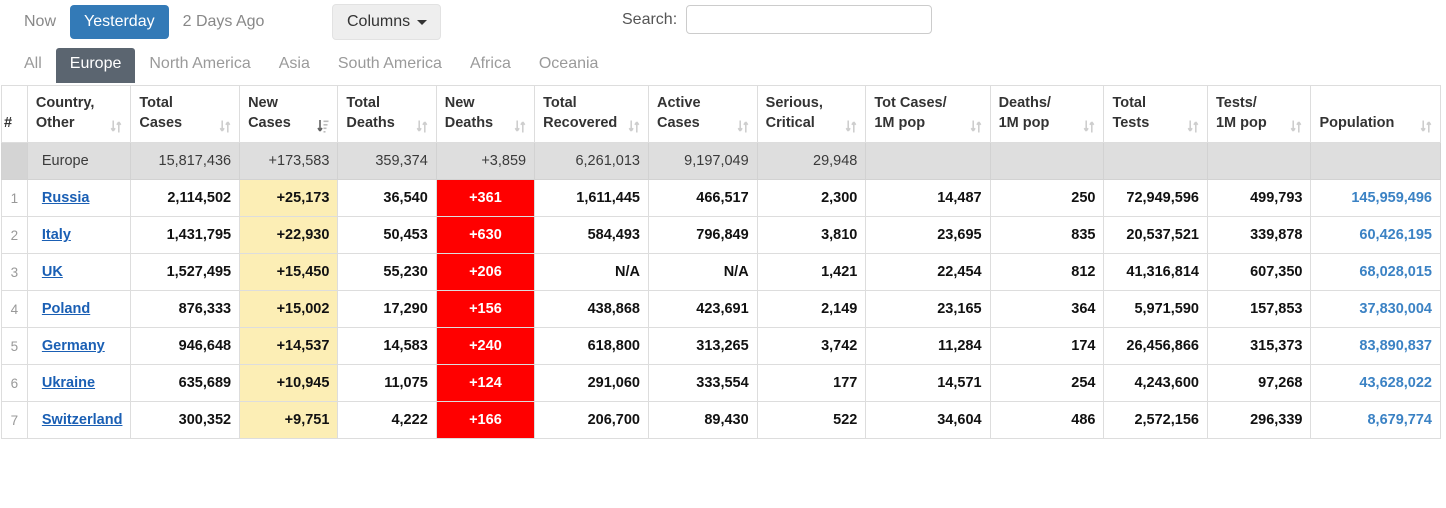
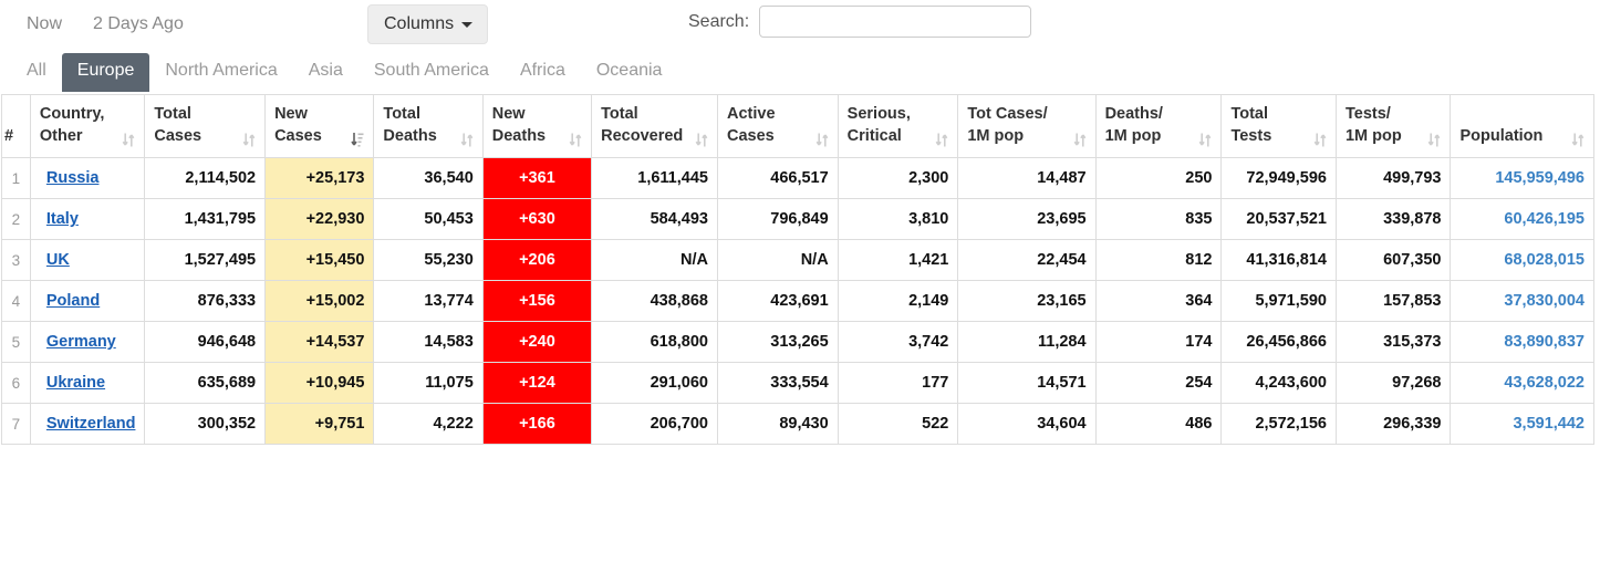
  Now
- Yesterday
  2 Days Ago
  Columns
  Search:
  All
  Europe
  North America
  Asia
  South America
  Africa
  Oceania
  #	Country,Other	TotalCases	NewCases	TotalDeaths	NewDeaths	TotalRecovered	ActiveCases	Serious,Critical	Tot Cases/1M pop	Deaths/1M pop	TotalTests	Tests/1M pop	Population
- 	Europe	15,817,436	+173,583	359,374	+3,859	6,261,013	9,197,049	29,948
  1	Russia	2,114,502	+25,173	36,540	+361	1,611,445	466,517	2,300	14,487	250	72,949,596	499,793	145,959,496
  2	Italy	1,431,795	+22,930	50,453	+630	584,493	796,849	3,810	23,695	835	20,537,521	339,878	60,426,195
  3	UK	1,527,495	+15,450	55,230	+206	N/A	N/A	1,421	22,454	812	41,316,814	607,350	68,028,015
- 4	Poland	876,333	+15,002	17,290	+156	438,868	423,691	2,149	23,165	364	5,971,590	157,853	37,830,004
+ 4	Poland	876,333	+15,002	13,774	+156	438,868	423,691	2,149	23,165	364	5,971,590	157,853	37,830,004
  5	Germany	946,648	+14,537	14,583	+240	618,800	313,265	3,742	11,284	174	26,456,866	315,373	83,890,837
  6	Ukraine	635,689	+10,945	11,075	+124	291,060	333,554	177	14,571	254	4,243,600	97,268	43,628,022
- 7	Switzerland	300,352	+9,751	4,222	+166	206,700	89,430	522	34,604	486	2,572,156	296,339	8,679,774
+ 7	Switzerland	300,352	+9,751	4,222	+166	206,700	89,430	522	34,604	486	2,572,156	296,339	3,591,442
